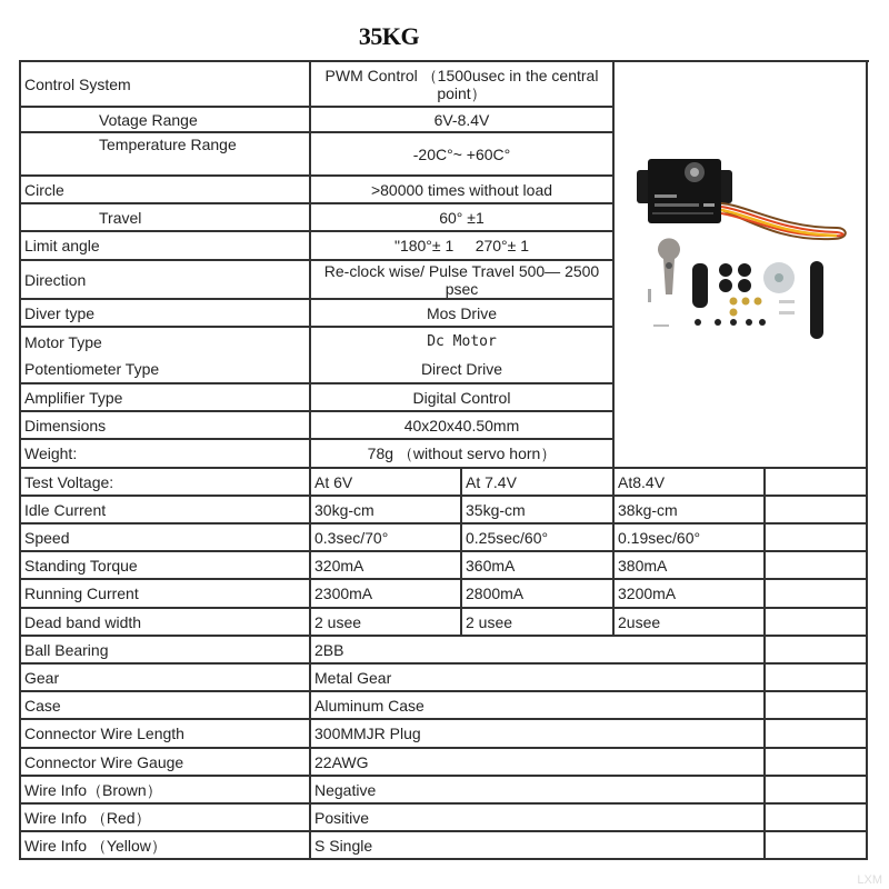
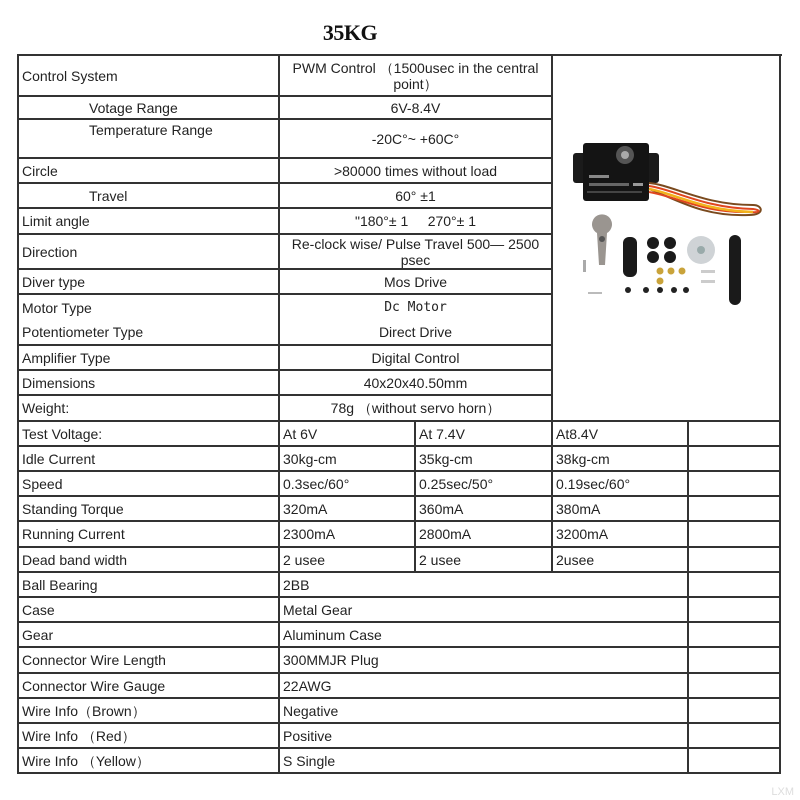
  35KG
  Control System
  PWM Control （1500usec in the central point）
  Votage Range
  6V-8.4V
  Temperature Range
  -20C°~ +60C°
  Circle
  >80000 times without load
  Travel
  60° ±1
  Limit angle
  "180°± 1 270°± 1
  Direction
  Re-clock wise/ Pulse Travel 500— 2500 psec
  Diver type
  Mos Drive
  Motor Type
  Dc Motor
  Potentiometer Type
  Direct Drive
  Amplifier Type
  Digital Control
  Dimensions
  40x20x40.50mm
  Weight:
  78g （without servo horn）
  Test Voltage:
  At 6V
  At 7.4V
  At8.4V
  Idle Current
  30kg-cm
  35kg-cm
  38kg-cm
  Speed
- 0.3sec/70°
+ 0.3sec/60°
- 0.25sec/60°
+ 0.25sec/50°
  0.19sec/60°
  Standing Torque
  320mA
  360mA
  380mA
  Running Current
  2300mA
  2800mA
  3200mA
  Dead band width
  2 usee
  2 usee
  2usee
  Ball Bearing
  2BB
- Gear
+ Case
  Metal Gear
- Case
+ Gear
  Aluminum Case
  Connector Wire Length
  300MMJR Plug
  Connector Wire Gauge
  22AWG
  Wire Info（Brown）
  Negative
  Wire Info （Red）
  Positive
  Wire Info （Yellow）
  S Single
  LXM
